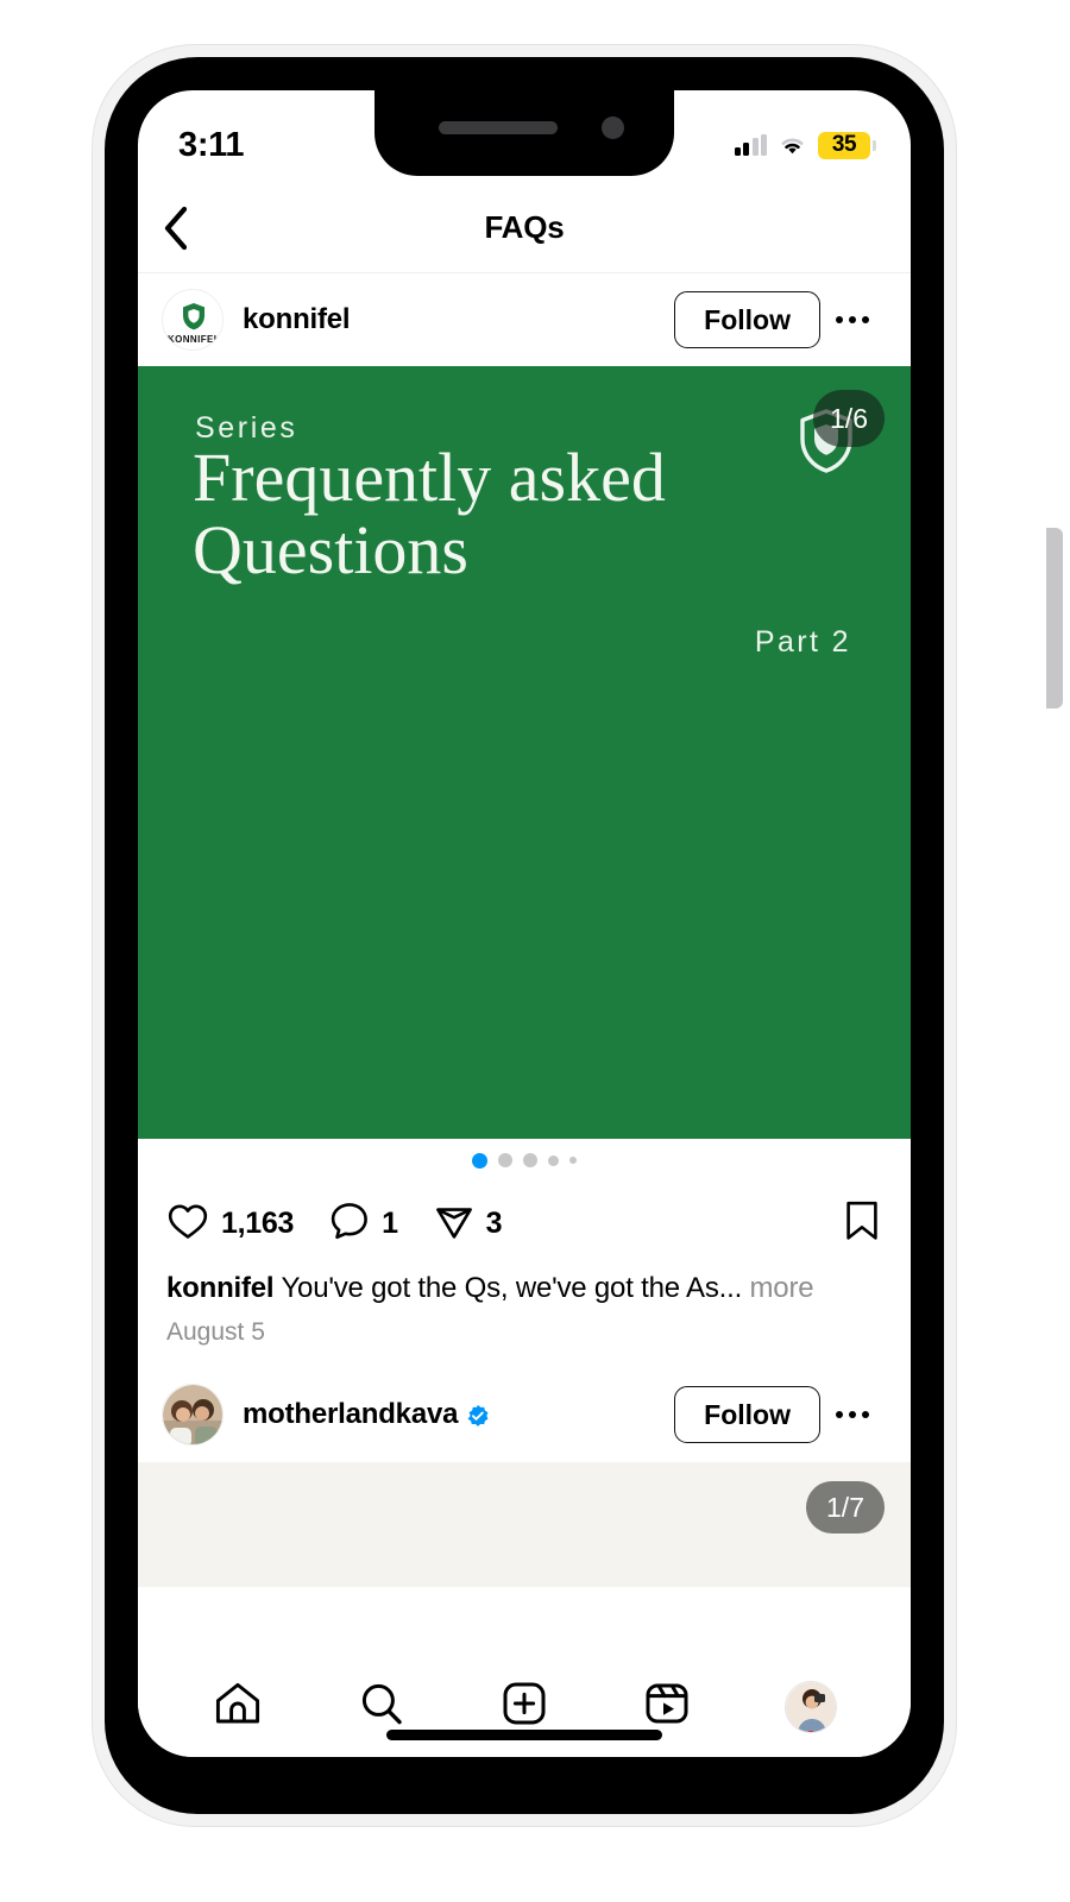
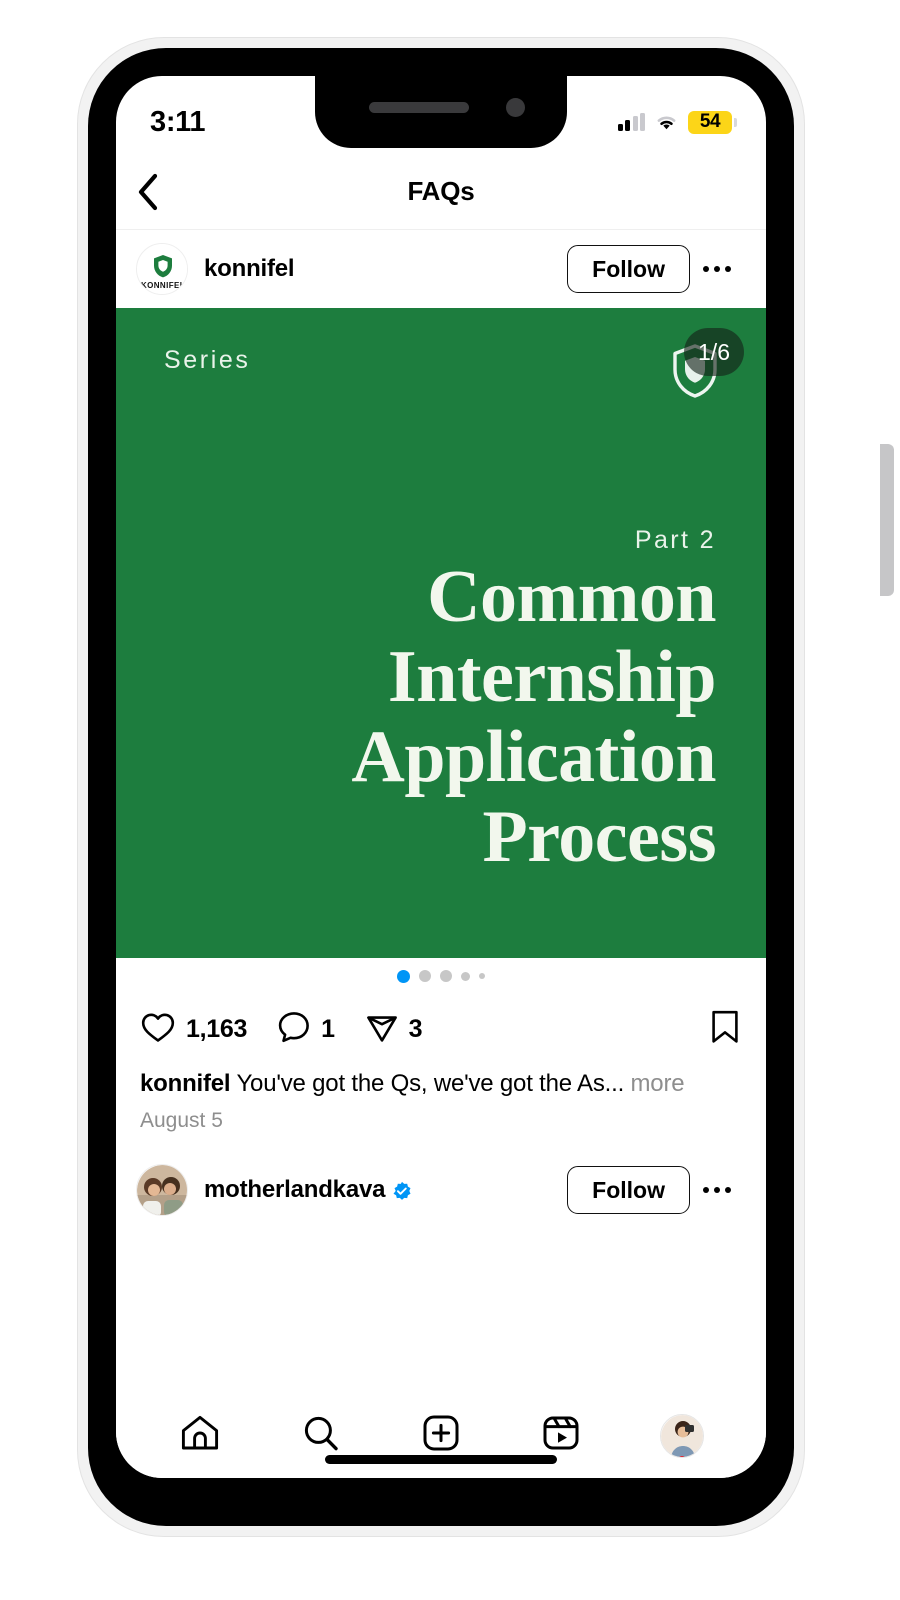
  3:11
- 35
+ 54
  FAQs
  KONNIFE
  konnifel
  Follow
  Series
- Frequently asked Questions
  Part 2
+ Common Internship Application Process
  1/6
  1,163
  1
  3
  konnifel You've got the Qs, we've got the As... more
  August 5
  motherlandkava
  Follow
- 1/7
